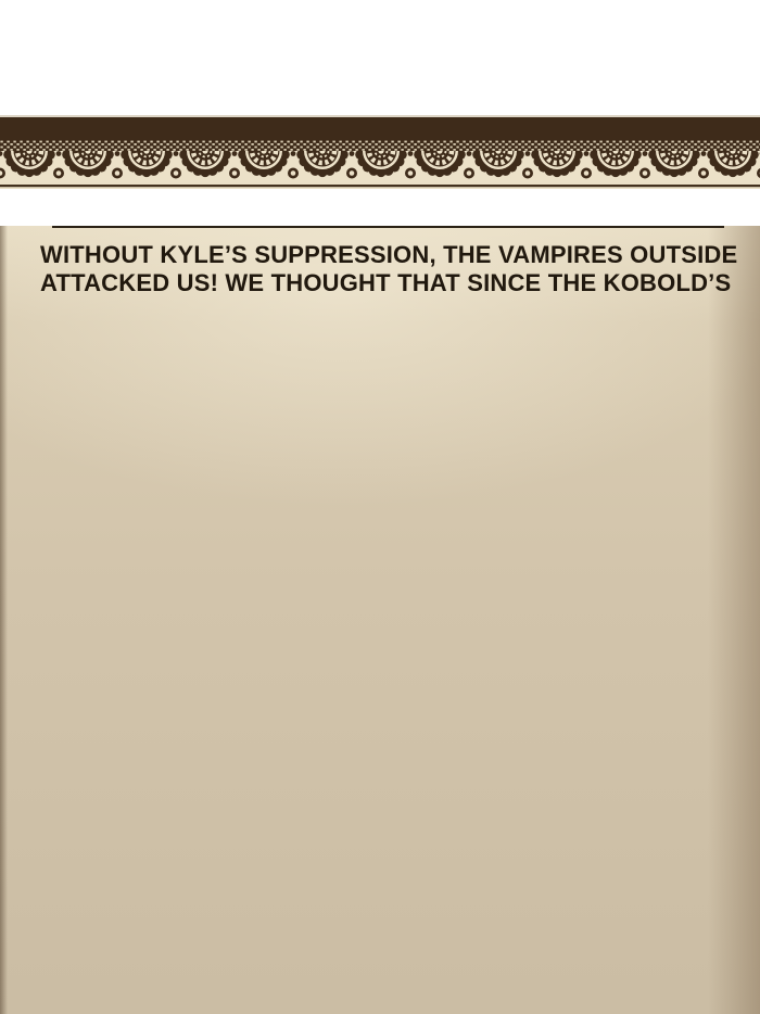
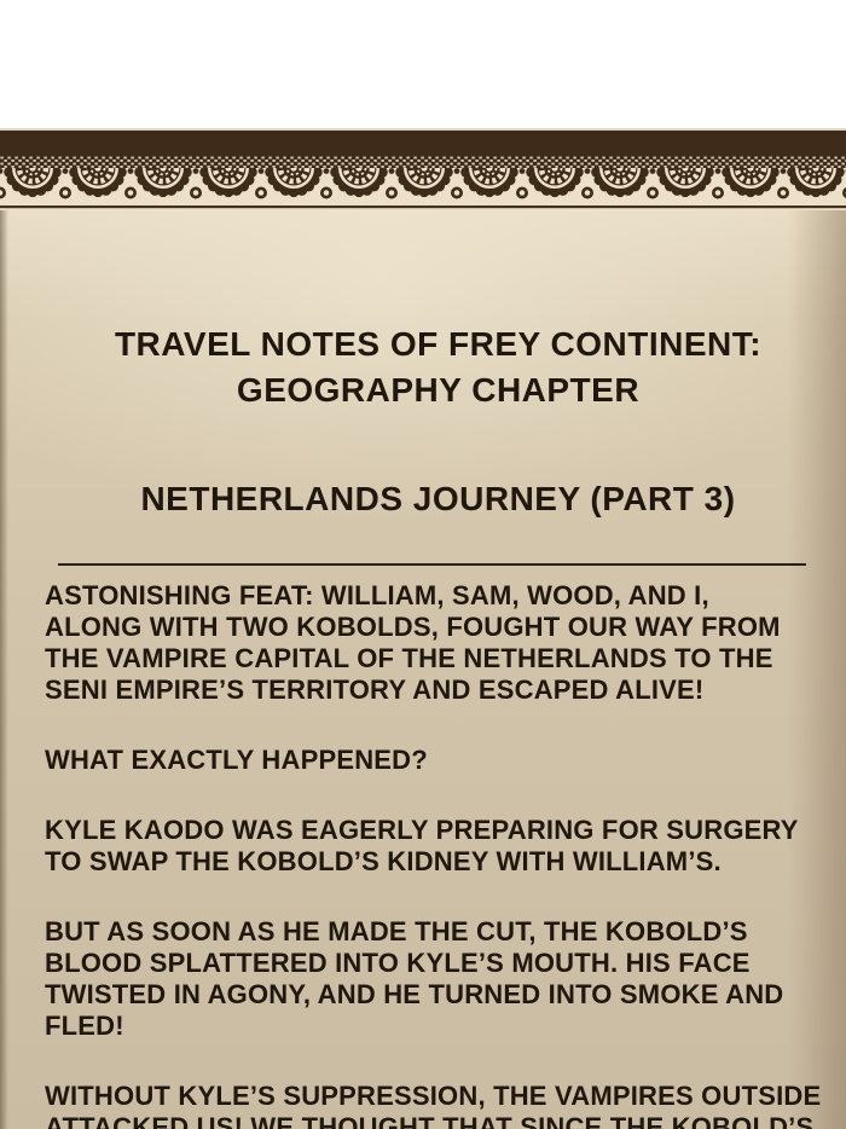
+ TRAVEL NOTES OF FREY CONTINENT:
+ GEOGRAPHY CHAPTER
+ NETHERLANDS JOURNEY (PART 3)
+ ASTONISHING FEAT: WILLIAM, SAM, WOOD, AND I,
+ ALONG WITH TWO KOBOLDS, FOUGHT OUR WAY FROM
+ THE VAMPIRE CAPITAL OF THE NETHERLANDS TO THE
+ SENI EMPIRE’S TERRITORY AND ESCAPED ALIVE!
+ WHAT EXACTLY HAPPENED?
+ KYLE KAODO WAS EAGERLY PREPARING FOR SURGERY
+ TO SWAP THE KOBOLD’S KIDNEY WITH WILLIAM’S.
+ BUT AS SOON AS HE MADE THE CUT, THE KOBOLD’S
+ BLOOD SPLATTERED INTO KYLE’S MOUTH. HIS FACE
+ TWISTED IN AGONY, AND HE TURNED INTO SMOKE AND
+ FLED!
  WITHOUT KYLE’S SUPPRESSION, THE VAMPIRES OUTSIDE
  ATTACKED US! WE THOUGHT THAT SINCE THE KOBOLD’S
